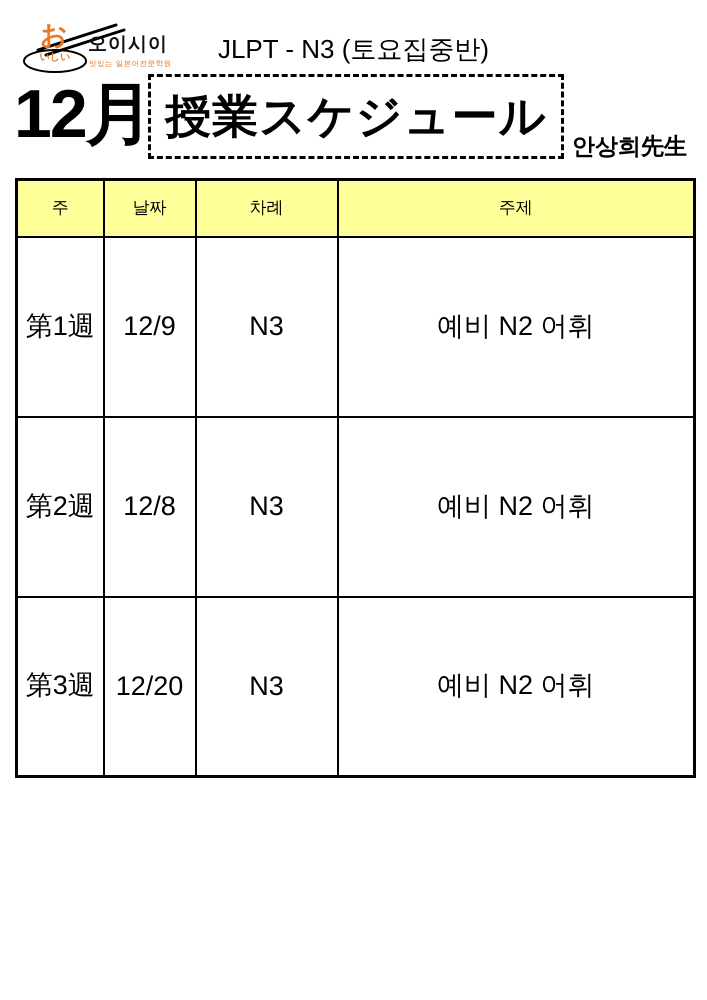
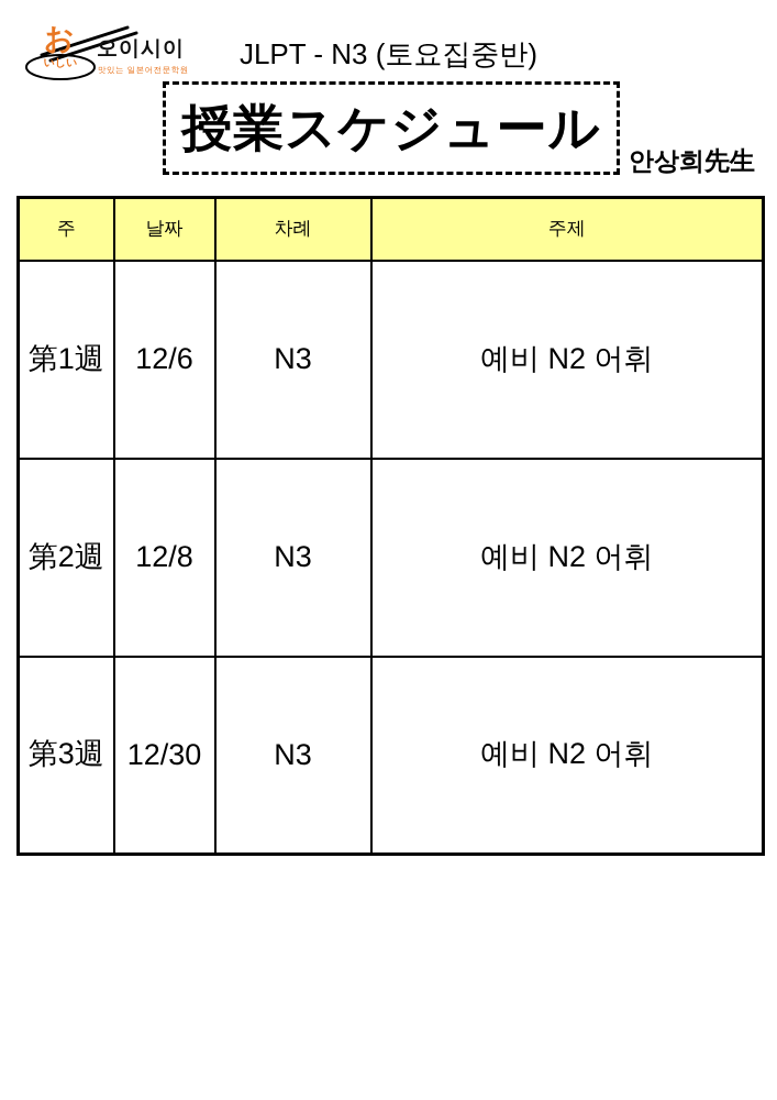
  お
  いしい
  오이시이
  맛있는 일본어전문학원
  JLPT - N3 (토요집중반)
- 12月
  授業スケジュール
  안상희先生
  주	날짜	차례	주제
- 第1週	12/9	N3	예비 N2 어휘
+ 第1週	12/6	N3	예비 N2 어휘
  第2週	12/8	N3	예비 N2 어휘
- 第3週	12/20	N3	예비 N2 어휘
+ 第3週	12/30	N3	예비 N2 어휘
